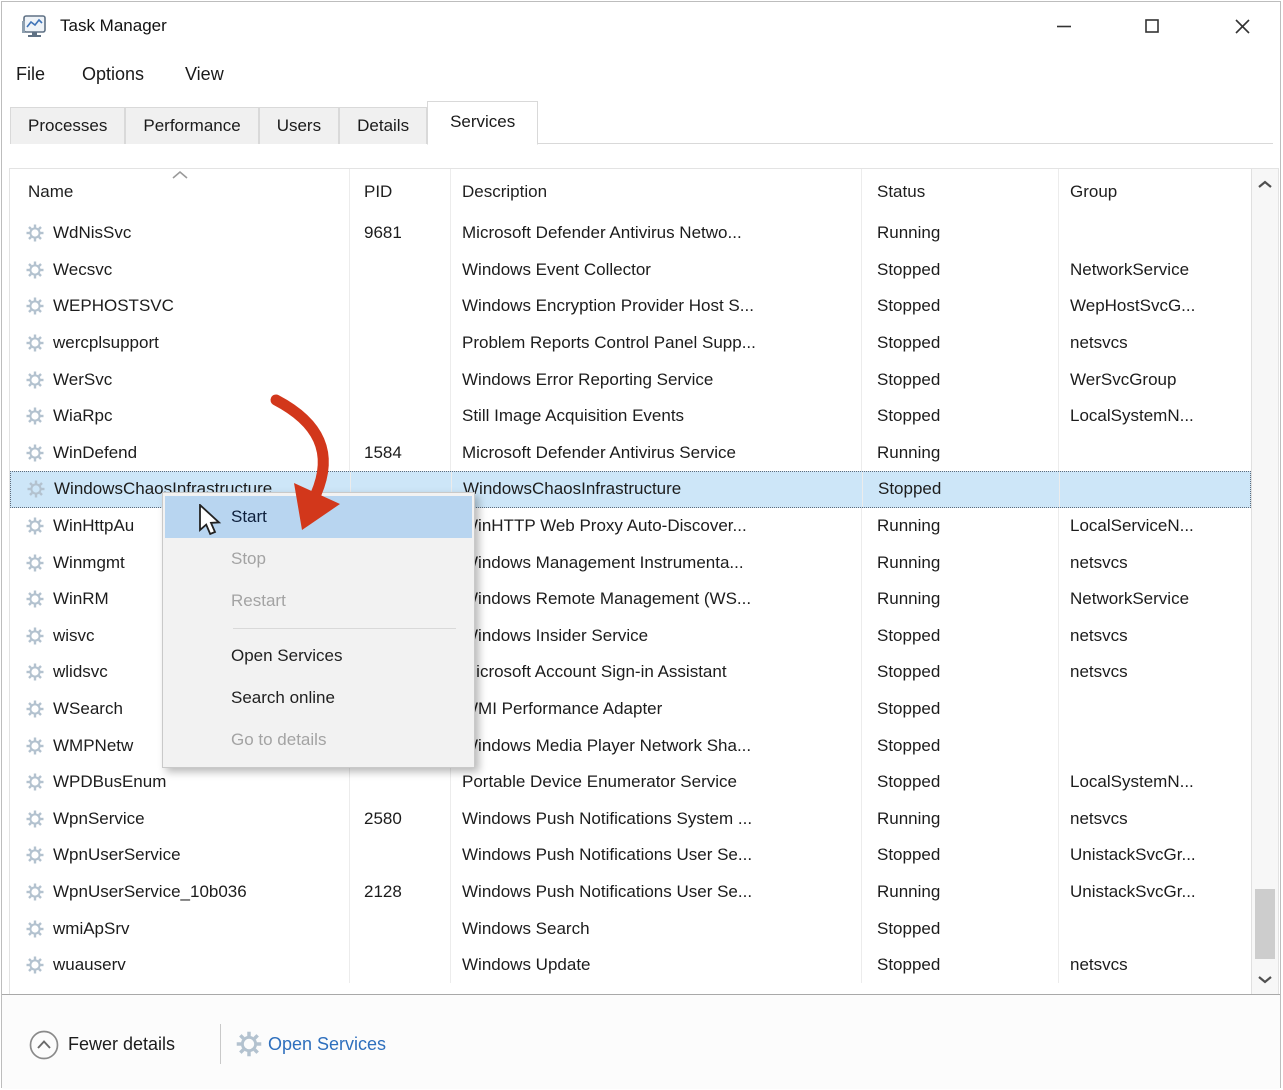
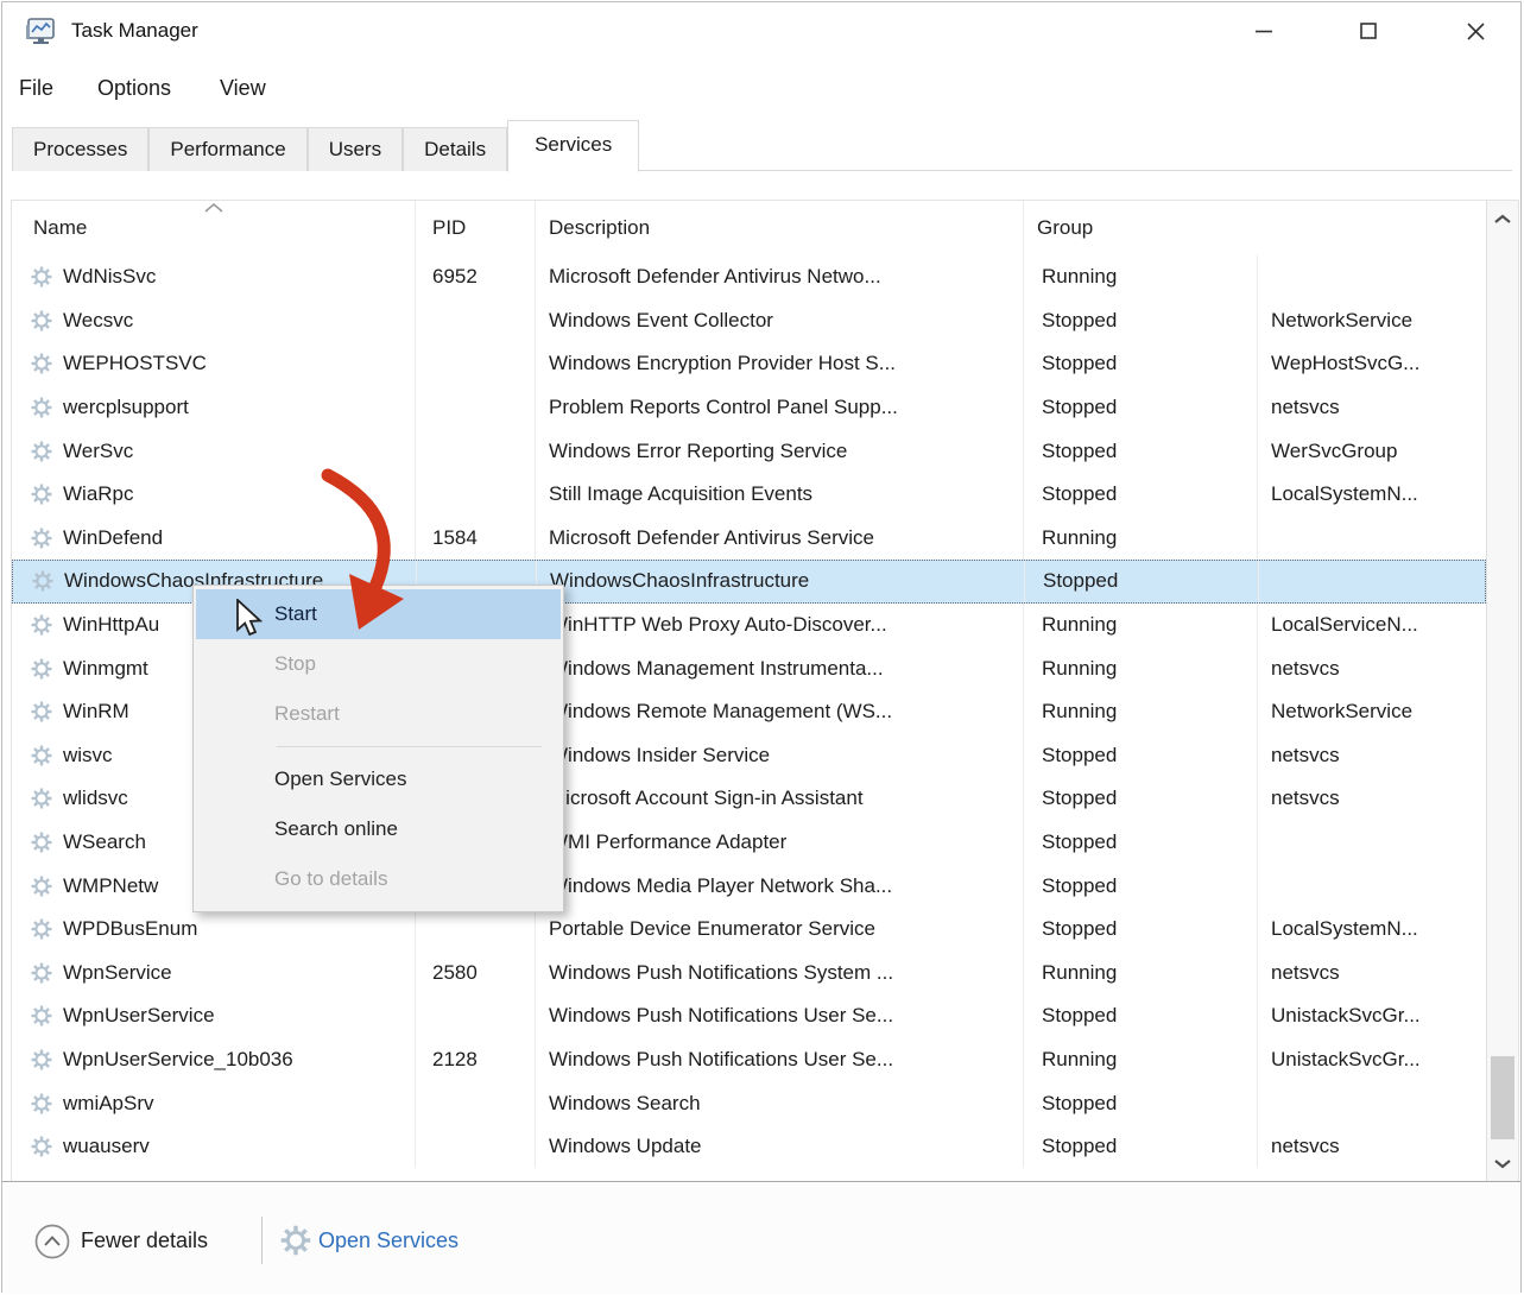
  Task Manager
  File
  Options
  View
  Processes Performance Users Details Services
  Name
  PID
  Description
- Status
  Group
  WdNisSvc
- 9681
+ 6952
  Microsoft Defender Antivirus Netwo...
  Running
  Wecsvc
  Windows Event Collector
  Stopped
  NetworkService
  WEPHOSTSVC
  Windows Encryption Provider Host S...
  Stopped
  WepHostSvcG...
  wercplsupport
  Problem Reports Control Panel Supp...
  Stopped
  netsvcs
  WerSvc
  Windows Error Reporting Service
  Stopped
  WerSvcGroup
  WiaRpc
  Still Image Acquisition Events
  Stopped
  LocalSystemN...
  WinDefend
  1584
  Microsoft Defender Antivirus Service
  Running
  WindowsChaosInfrastructure
  WindowsChaosInfrastructure
  Stopped
  WinHttpAu
  inHTTP Web Proxy Auto-Discover...
  Running
  LocalServiceN...
  Winmgmt
  indows Management Instrumenta...
  Running
  netsvcs
  WinRM
  indows Remote Management (WS...
  Running
  NetworkService
  wisvc
  indows Insider Service
  Stopped
  netsvcs
  wlidsvc
  icrosoft Account Sign-in Assistant
  Stopped
  netsvcs
  WSearch
  MI Performance Adapter
  Stopped
  WMPNetw
  indows Media Player Network Sha...
  Stopped
  WPDBusEnum
  Portable Device Enumerator Service
  Stopped
  LocalSystemN...
  WpnService
  2580
  Windows Push Notifications System ...
  Running
  netsvcs
  WpnUserService
  Windows Push Notifications User Se...
  Stopped
  UnistackSvcGr...
  WpnUserService_10b036
  2128
  Windows Push Notifications User Se...
  Running
  UnistackSvcGr...
  wmiApSrv
  Windows Search
  Stopped
  wuauserv
  Windows Update
  Stopped
  netsvcs
  Start
  Stop
  Restart
  Open Services
  Search online
  Go to details
  Fewer details
  Open Services
